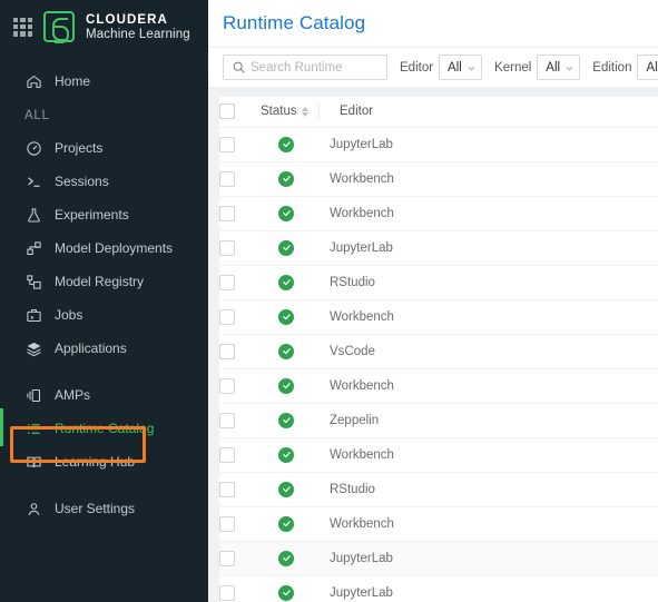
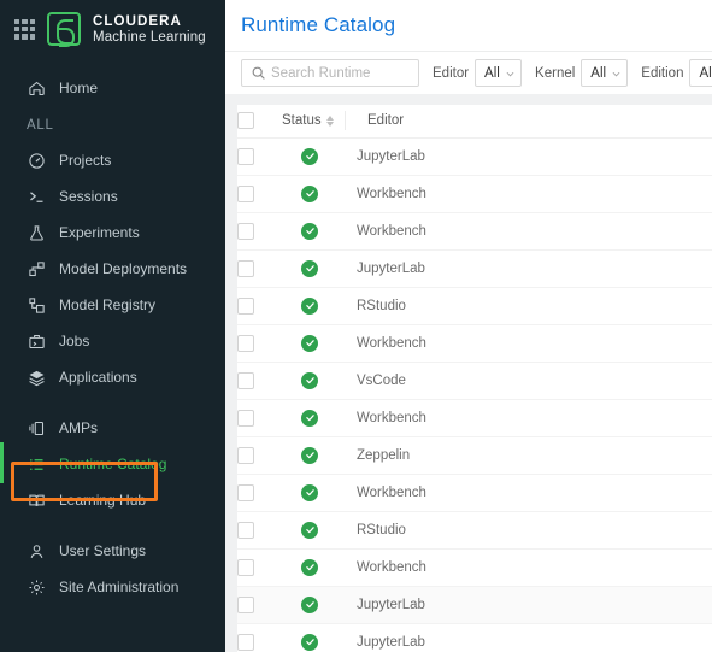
  CLOUDERA
  Machine Learning
  Home
  ALL
  Projects
  Sessions
  Experiments
  Model Deployments
  Model Registry
  Jobs
  Applications
  AMPs
  Runtime Catalog
  Learning Hub
  User Settings
+ Site Administration
  Runtime Catalog
  Search Runtime
  Editor
  All
  Kernel
  All
  Edition
  	Status	Editor
  		JupyterLab
  		Workbench
  		Workbench
  		JupyterLab
  		RStudio
  		Workbench
  		VsCode
  		Workbench
  		Zeppelin
  		Workbench
  		RStudio
  		Workbench
  		JupyterLab
  		JupyterLab
